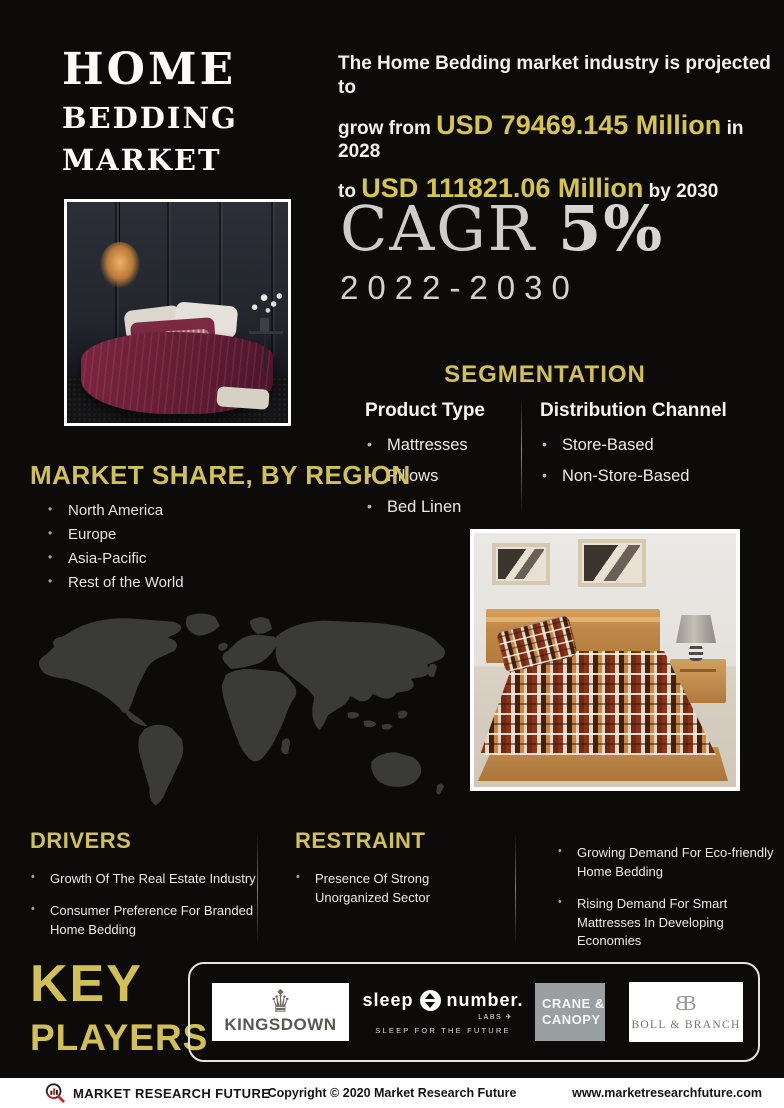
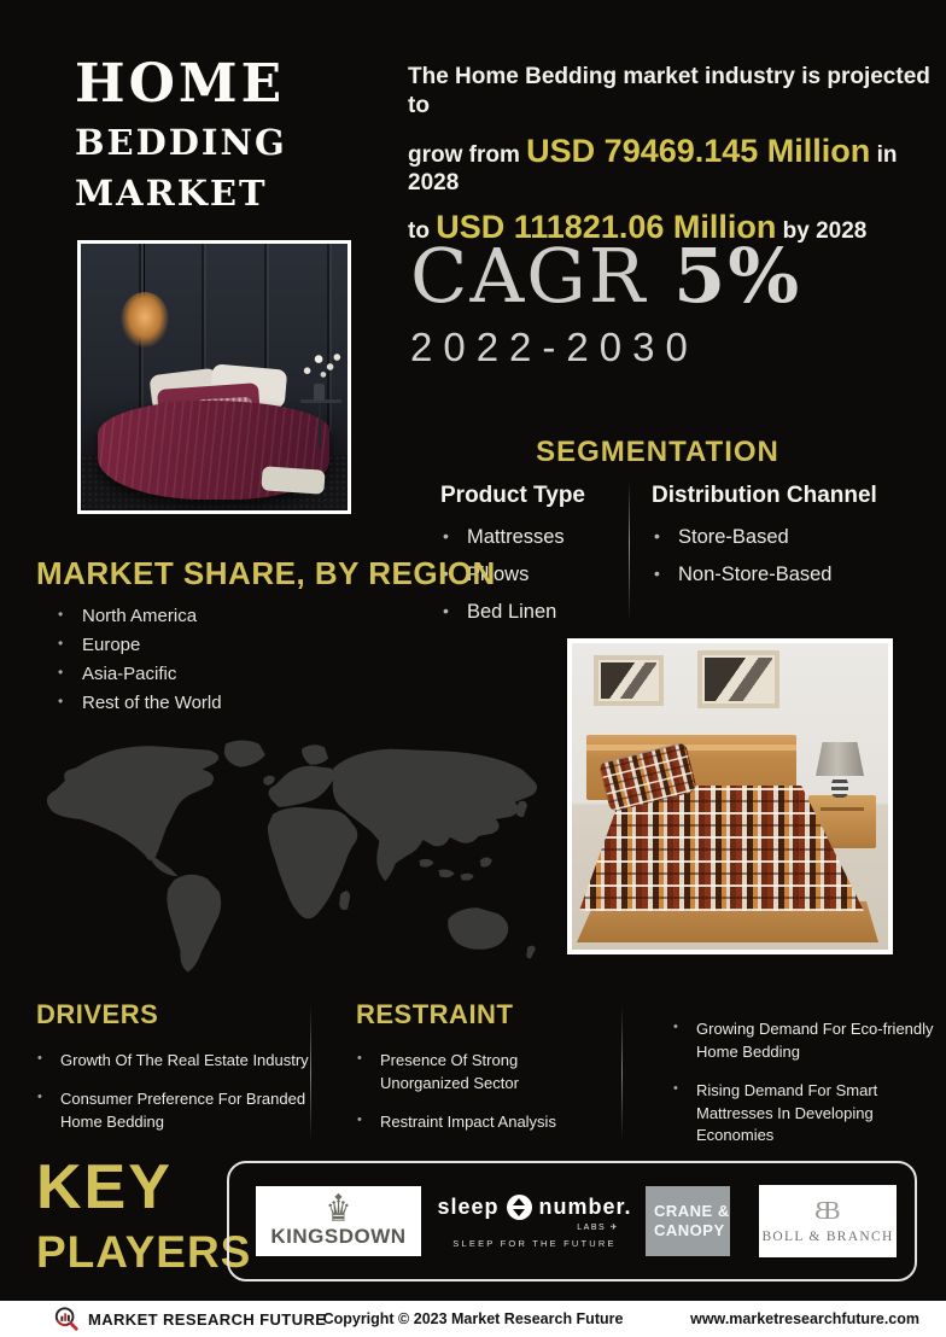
  HOME
  BEDDING
  MARKET
  The Home Bedding market industry is projected to
  grow from USD 79469.145 Million in 2028
- to USD 111821.06 Million by 2030
+ to USD 111821.06 Million by 2028
  CAGR 5%
  2022-2030
  SEGMENTATION
  Product Type
  Mattresses
  Pillows
  Bed Linen
  Distribution Channel
  Store-Based
  Non-Store-Based
  MARKET SHARE, BY REGION
  North America
  Europe
  Asia-Pacific
  Rest of the World
  DRIVERS
  Growth Of The Real Estate Industry
  Consumer Preference For Branded Home Bedding
  RESTRAINT
  Presence Of Strong Unorganized Sector
+ Restraint Impact Analysis
  Growing Demand For Eco-friendly Home Bedding
  Rising Demand For Smart Mattresses In Developing Economies
  KEY
  PLAYERS
  ◆
  ♛
  KINGSDOWN
  sleep
  number.
  SLEEP FOR THE FUTURE
  CRANE &
  CANOPY
  B
  BOLL & BRANCH
  MARKET RESEARCH FUTURE
- Copyright © 2020 Market Research Future
+ Copyright © 2023 Market Research Future
  www.marketresearchfuture.com
